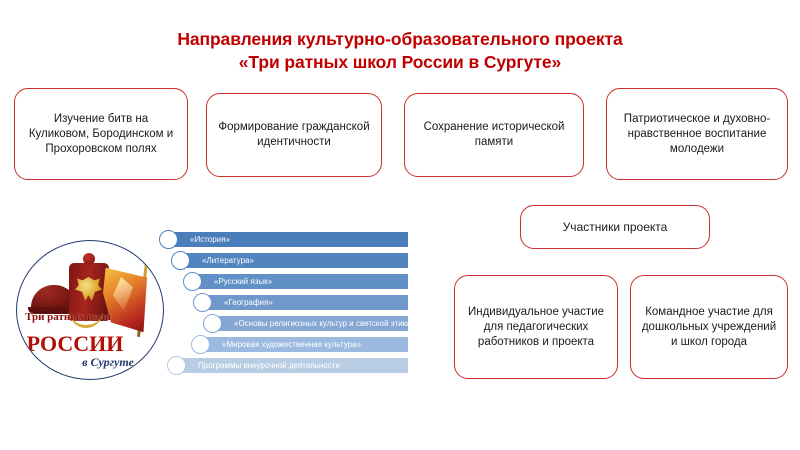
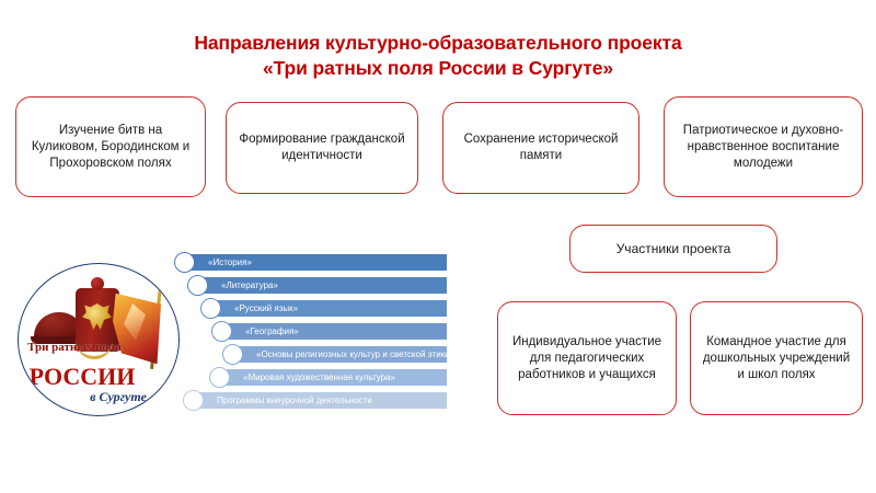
  Направления культурно-образовательного проекта
- «Три ратных школ России в Сургуте»
+ «Три ратных поля России в Сургуте»
  Изучение битв на Куликовом, Бородинском и Прохоровском полях
  Формирование гражданской идентичности
  Сохранение исторической памяти
  Патриотическое и духовно-нравственное воспитание молодежи
  Три ратных поля
  РОССИИ
  в Сургуте
  «История»
  «Литература»
  «Русский язык»
  «География»
  «Основы религиозных культур и светской этик
  «Мировая художественная культура»
  Программы внеурочной деятельности
  Участники проекта
- Индивидуальное участие для педагогических работников и проекта
+ Индивидуальное участие для педагогических работников и учащихся
- Командное участие для дошкольных учреждений и школ города
+ Командное участие для дошкольных учреждений и школ полях
